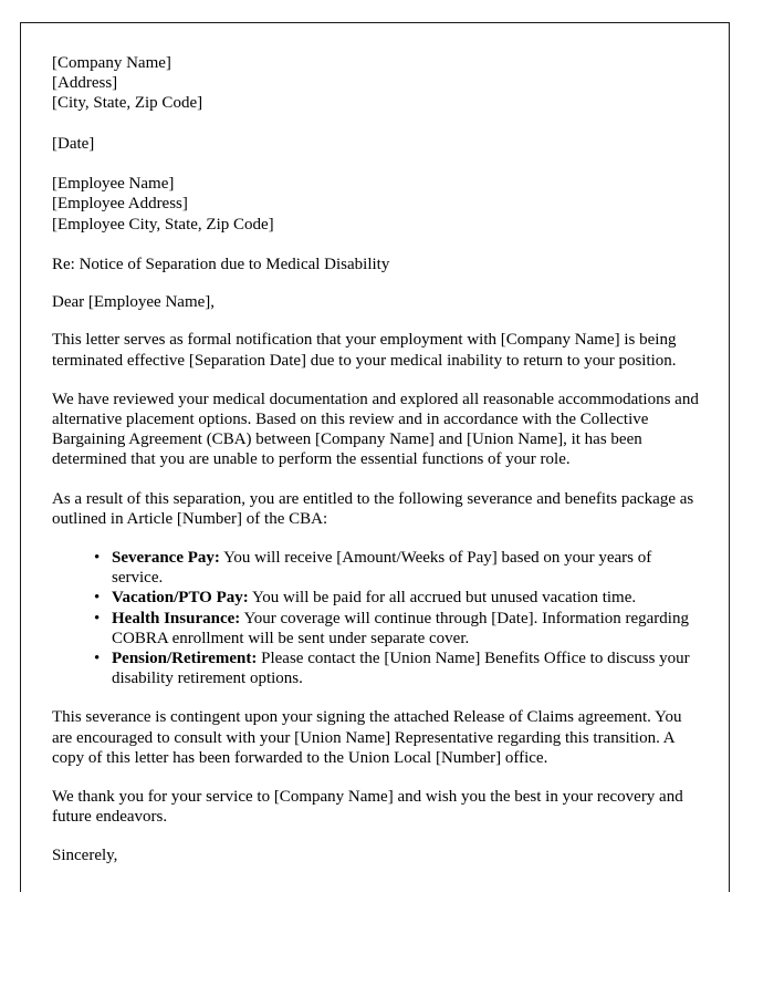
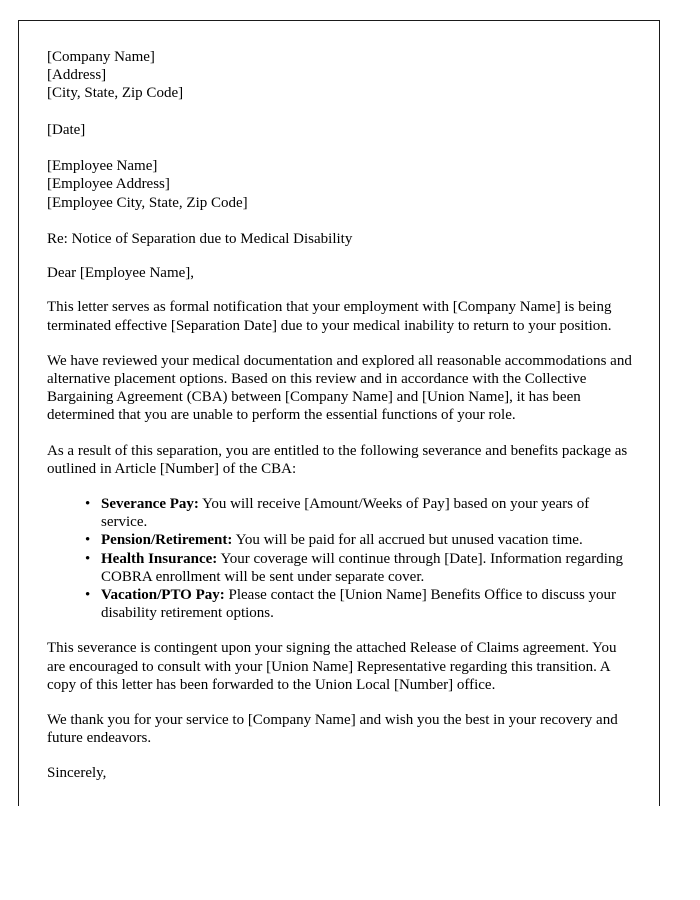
  [Company Name]
  [Address]
  [City, State, Zip Code]
  [Date]
  [Employee Name]
  [Employee Address]
  [Employee City, State, Zip Code]
  Re: Notice of Separation due to Medical Disability
  Dear [Employee Name],
  This letter serves as formal notification that your employment with [Company Name] is being terminated effective [Separation Date] due to your medical inability to return to your position.
  We have reviewed your medical documentation and explored all reasonable accommodations and alternative placement options. Based on this review and in accordance with the Collective Bargaining Agreement (CBA) between [Company Name] and [Union Name], it has been determined that you are unable to perform the essential functions of your role.
  As a result of this separation, you are entitled to the following severance and benefits package as outlined in Article [Number] of the CBA:
  Severance Pay: You will receive [Amount/Weeks of Pay] based on your years of service.
- Vacation/PTO Pay: You will be paid for all accrued but unused vacation time.
+ Pension/Retirement: You will be paid for all accrued but unused vacation time.
  Health Insurance: Your coverage will continue through [Date]. Information regarding COBRA enrollment will be sent under separate cover.
- Pension/Retirement: Please contact the [Union Name] Benefits Office to discuss your disability retirement options.
+ Vacation/PTO Pay: Please contact the [Union Name] Benefits Office to discuss your disability retirement options.
  This severance is contingent upon your signing the attached Release of Claims agreement. You are encouraged to consult with your [Union Name] Representative regarding this transition. A copy of this letter has been forwarded to the Union Local [Number] office.
  We thank you for your service to [Company Name] and wish you the best in your recovery and future endeavors.
  Sincerely,
